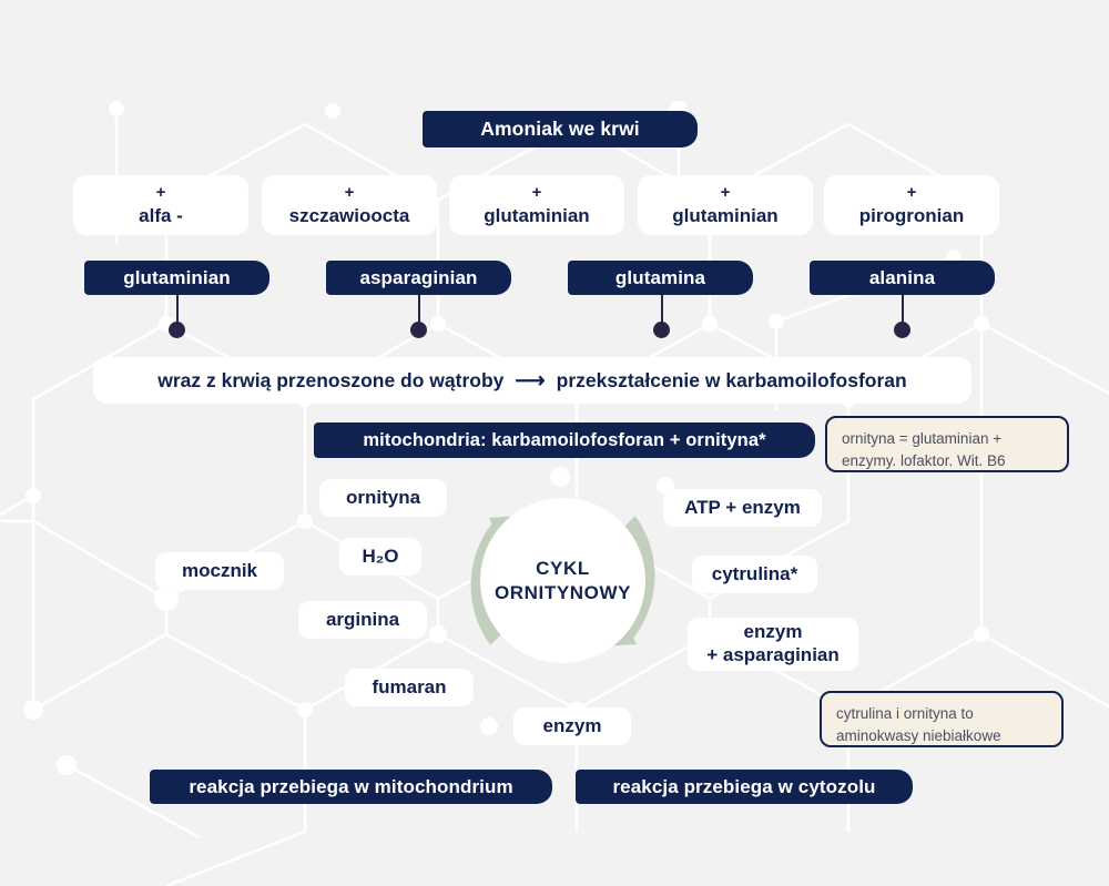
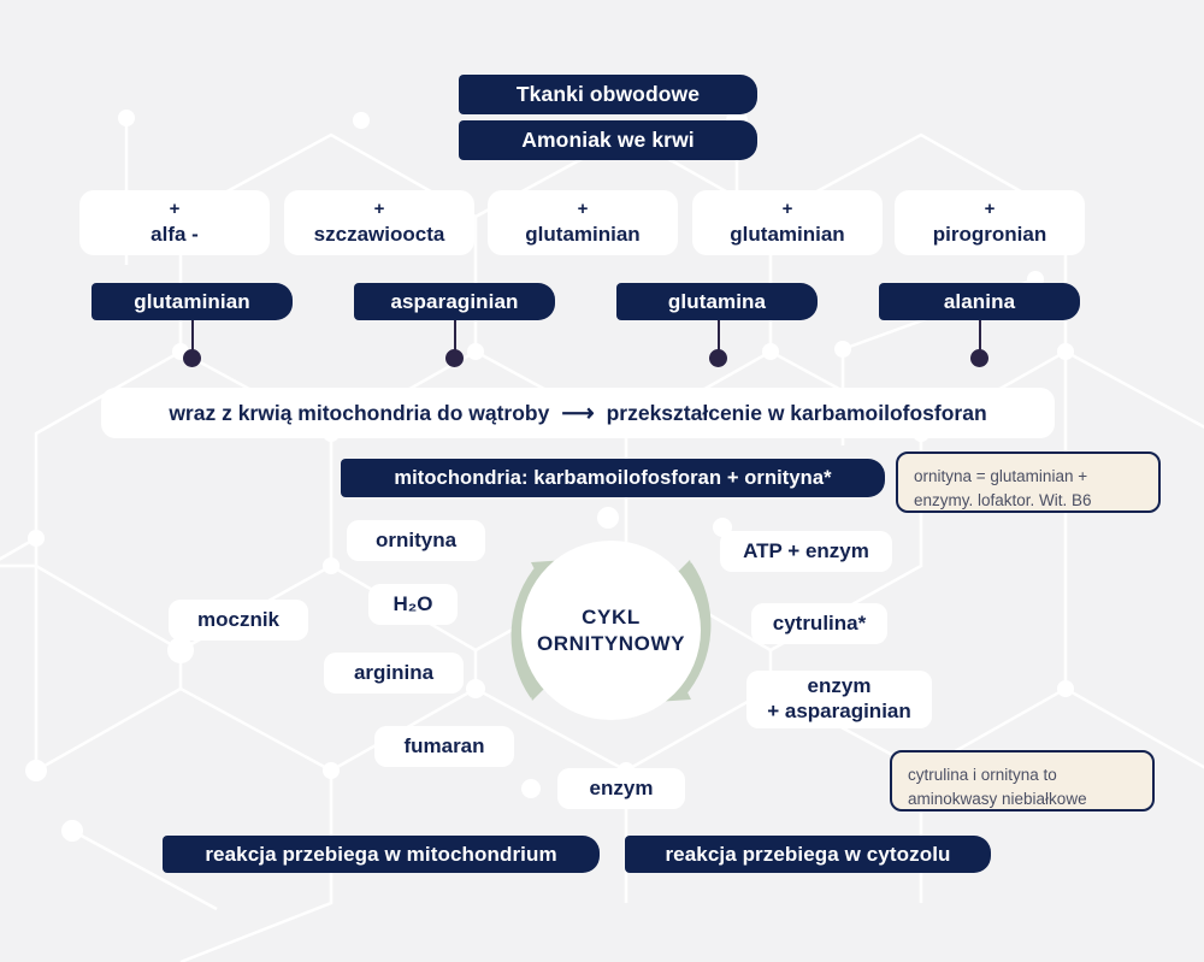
+ Tkanki obwodowe
  Amoniak we krwi
  +
  alfa -
  +
  szczawiooctа
  +
  glutaminian
  +
  glutaminian
  +
  pirogronian
  glutaminian
  asparaginian
  glutamina
  alanina
- wraz z krwią przenoszone do wątroby
+ wraz z krwią mitochondria do wątroby
  ⟶
  przekształcenie w karbamoilofosforan
  mitochondria: karbamoilofosforan + ornityna*
  ornityna = glutaminian +
  enzymy. lofaktor. Wit. B6
  cytrulina i ornityna to
  aminokwasy niebiałkowe
  CYKL
  ORNITYNOWY
  ornityna
  H₂O
  mocznik
  arginina
  fumaran
  ATP + enzym
  cytrulina*
  enzym
  + asparaginian
  enzym
  reakcja przebiega w mitochondrium
  reakcja przebiega w cytozolu
